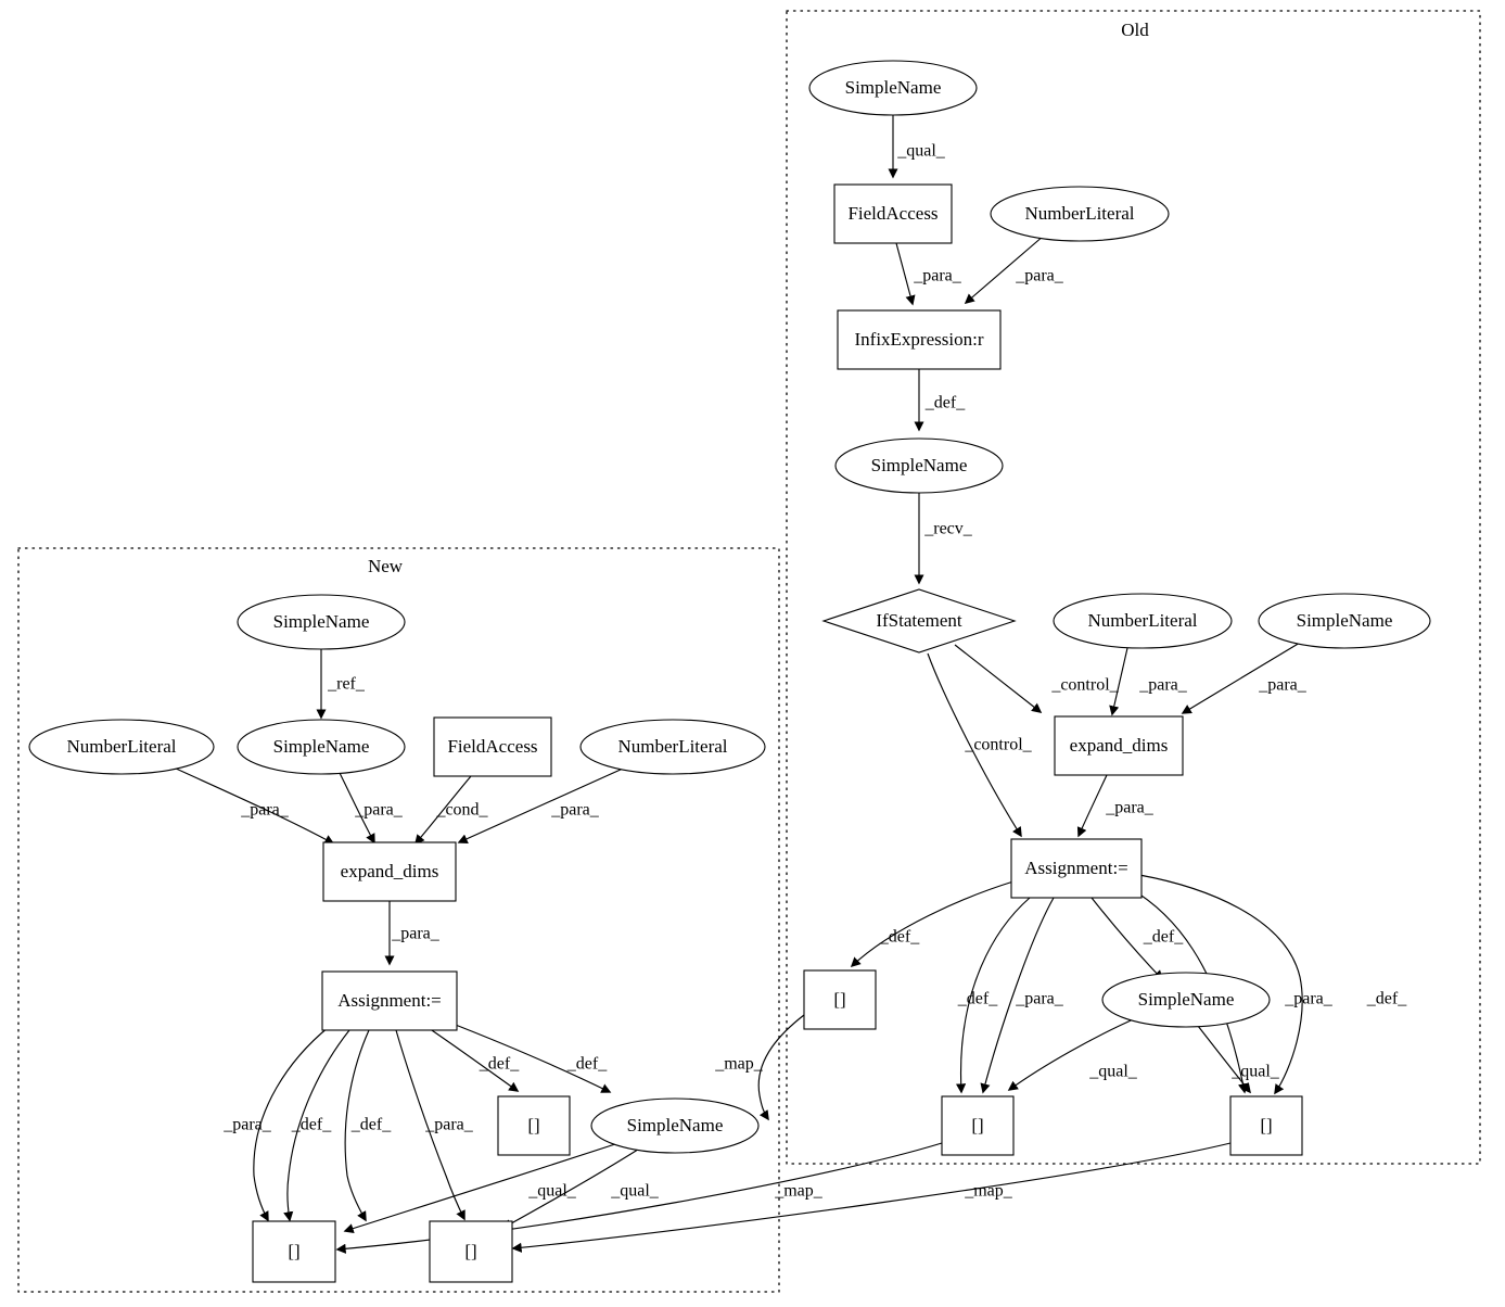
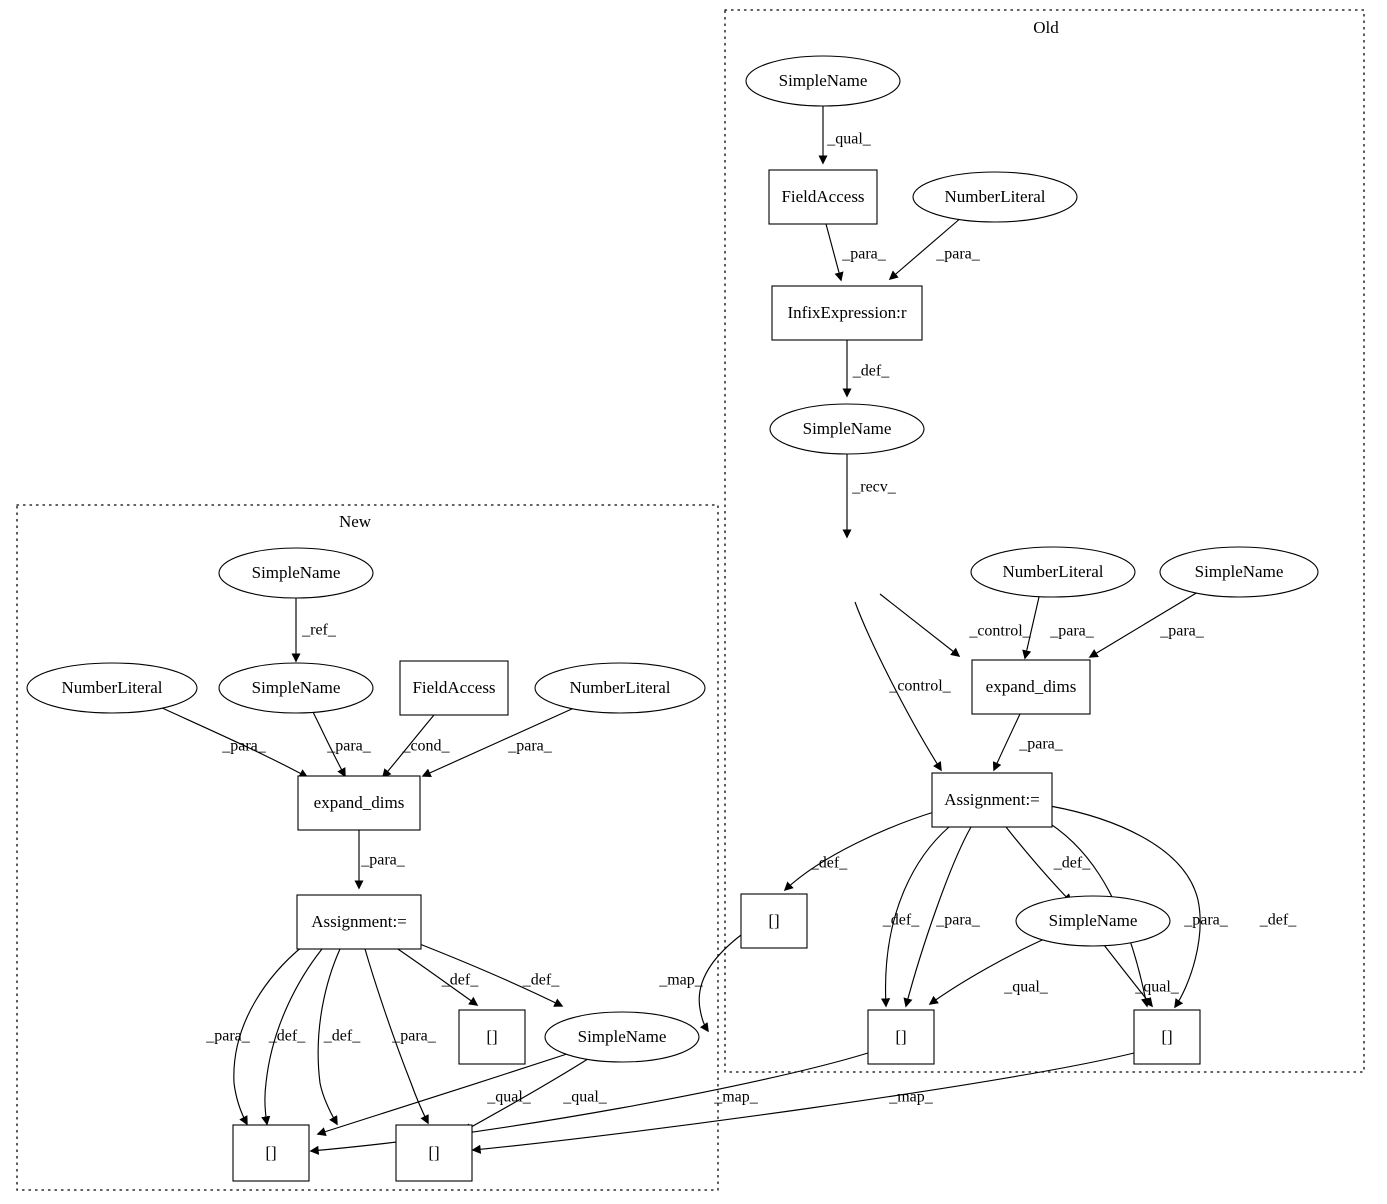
  New
  Old
  SimpleName
  FieldAccess
  NumberLiteral
  InfixExpression:r
  SimpleName
- IfStatement
  NumberLiteral
  SimpleName
  expand_dims
  Assignment:=
  []
  SimpleName
  []
  []
  SimpleName
  NumberLiteral
  SimpleName
  FieldAccess
  NumberLiteral
  expand_dims
  Assignment:=
  []
  SimpleName
  []
  []
  _qual_
  _para_
  _para_
  _def_
  _recv_
  _control_
  _para_
  _para_
  _control_
  _para_
  _def_
  _def_
  _para_
  _def_
  _para_
  _def_
  _qual_
  _qual_
  _ref_
  _para_
  _para_
  _cond_
  _para_
  _para_
  _para_
  _def_
  _def_
  _para_
  _def_
  _def_
  _qual_
  _qual_
  _map_
  _map_
  _map_
